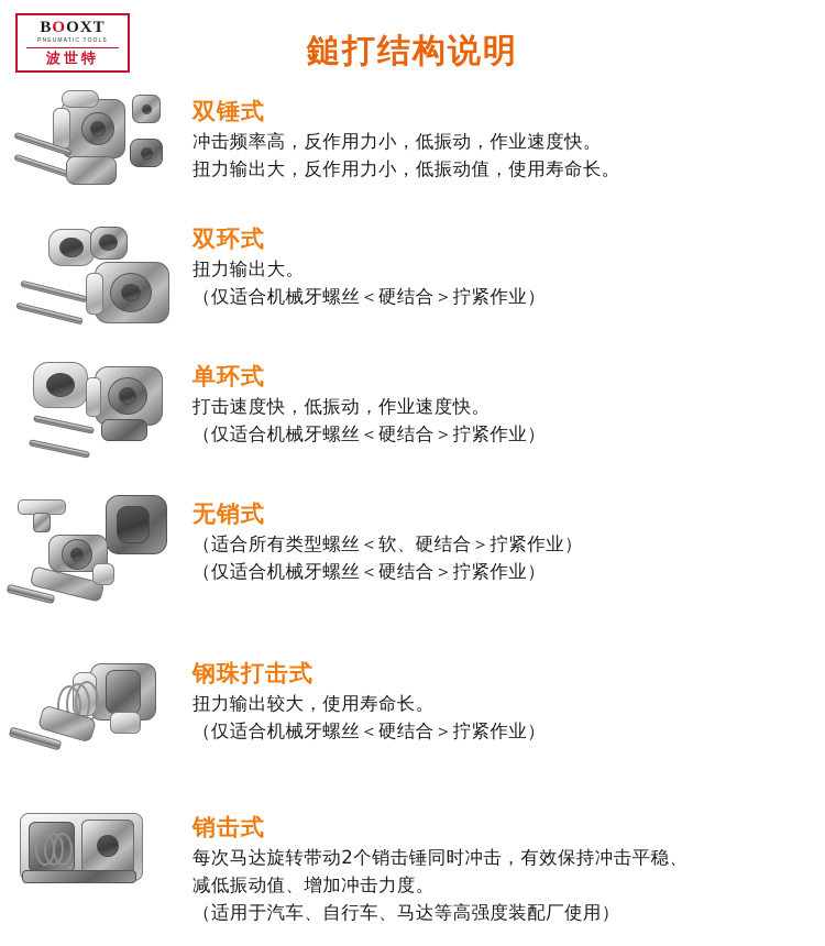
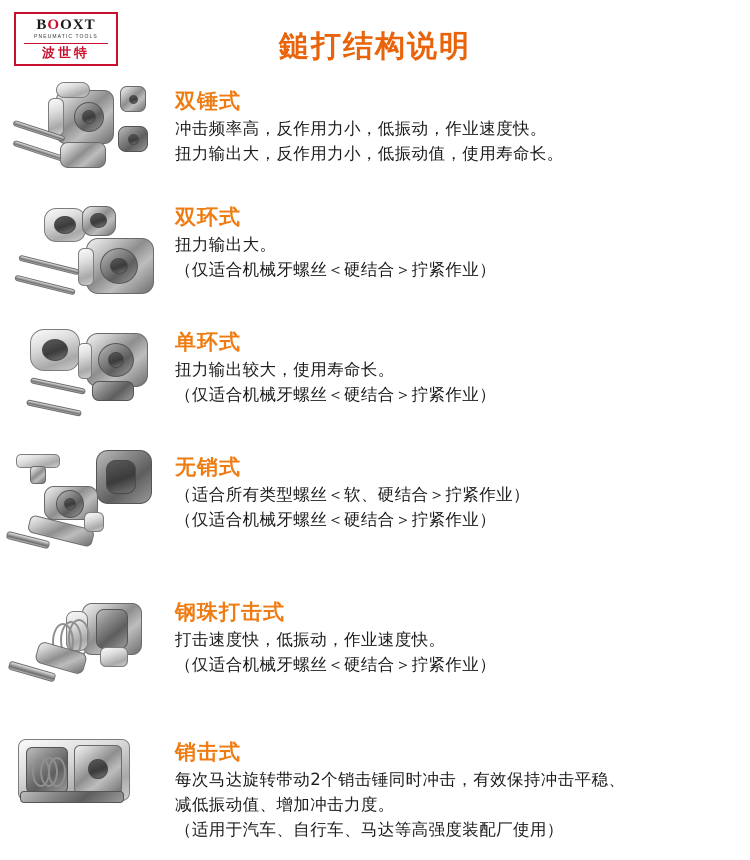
  BOOXT
  波世特
  鎚打结构说明
  双锤式
  冲击频率高，反作用力小，低振动，作业速度快。
  扭力输出大，反作用力小，低振动值，使用寿命长。
  双环式
  扭力输出大。
  （仅适合机械牙螺丝＜硬结合＞拧紧作业）
  单环式
- 打击速度快，低振动，作业速度快。
+ 扭力输出较大，使用寿命长。
  （仅适合机械牙螺丝＜硬结合＞拧紧作业）
  无销式
  （适合所有类型螺丝＜软、硬结合＞拧紧作业）
  （仅适合机械牙螺丝＜硬结合＞拧紧作业）
  钢珠打击式
- 扭力输出较大，使用寿命长。
+ 打击速度快，低振动，作业速度快。
  （仅适合机械牙螺丝＜硬结合＞拧紧作业）
  销击式
  每次马达旋转带动2个销击锤同时冲击，有效保持冲击平稳、
  减低振动值、增加冲击力度。
  （适用于汽车、自行车、马达等高强度装配厂使用）
